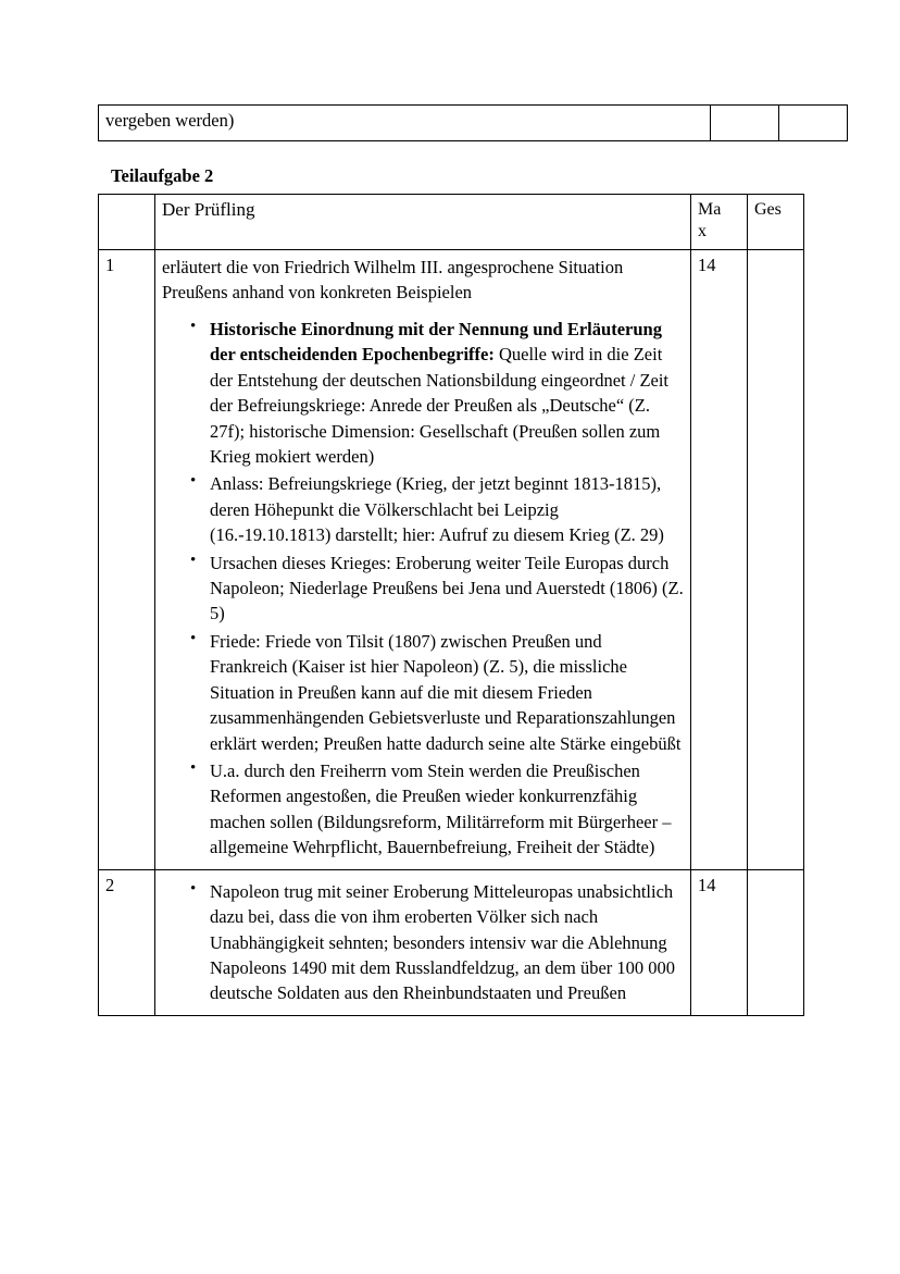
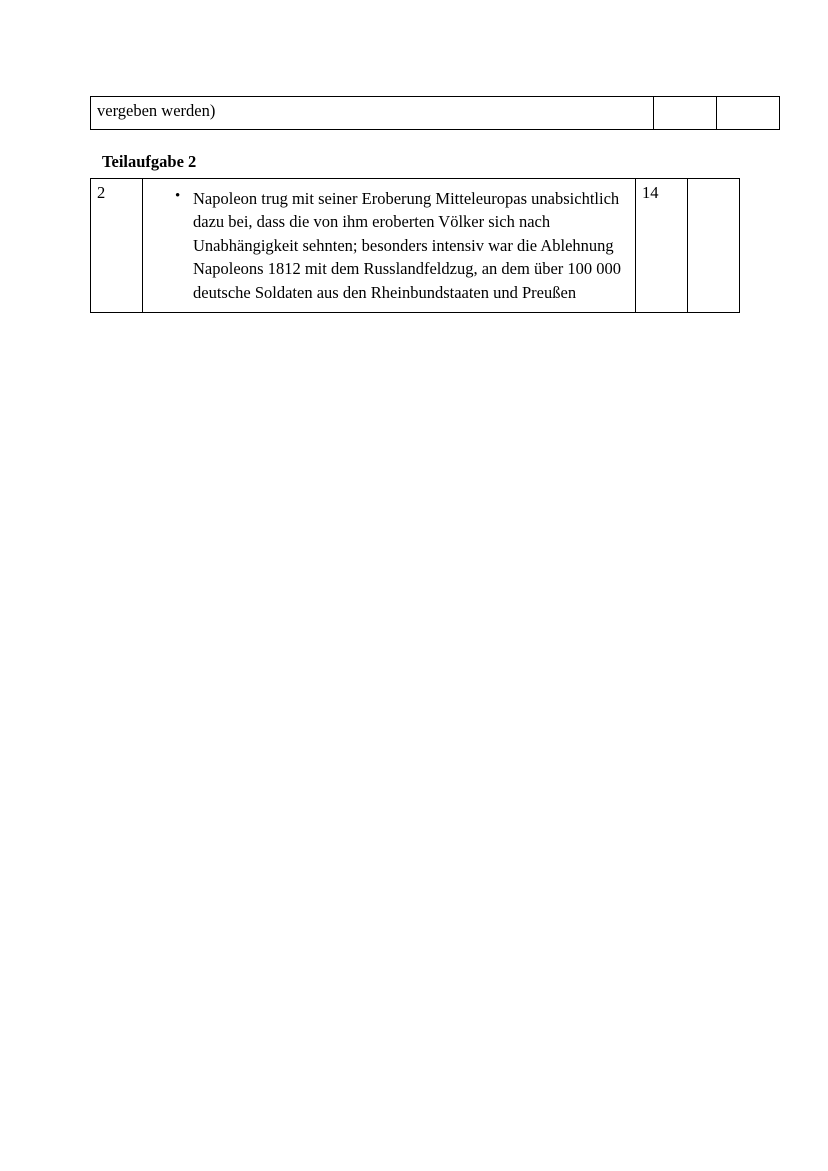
  vergeben werden)
  Teilaufgabe 2
- 	Der Prüfling	Ma x	Ges
- 1	erläutert die von Friedrich Wilhelm III. angesprochene Situation Preußens anhand von konkreten Beispielen Historische Einordnung mit der Nennung und Erläuterung der entscheidenden Epochenbegriffe: Quelle wird in die Zeit der Entstehung der deutschen Nationsbildung eingeordnet / Zeit der Befreiungskriege: Anrede der Preußen als „Deutsche“ (Z. 27f); historische Dimension: Gesellschaft (Preußen sollen zum Krieg mokiert werden) Anlass: Befreiungskriege (Krieg, der jetzt beginnt 1813-1815), deren Höhepunkt die Völkerschlacht bei Leipzig (16.-19.10.1813) darstellt; hier: Aufruf zu diesem Krieg (Z. 29) Ursachen dieses Krieges: Eroberung weiter Teile Europas durch Napoleon; Niederlage Preußens bei Jena und Auerstedt (1806) (Z. 5) Friede: Friede von Tilsit (1807) zwischen Preußen und Frankreich (Kaiser ist hier Napoleon) (Z. 5), die missliche Situation in Preußen kann auf die mit diesem Frieden zusammenhängenden Gebietsverluste und Reparationszahlungen erklärt werden; Preußen hatte dadurch seine alte Stärke eingebüßt U.a. durch den Freiherrn vom Stein werden die Preußischen Reformen angestoßen, die Preußen wieder konkurrenzfähig machen sollen (Bildungsreform, Militärreform mit Bürgerheer – allgemeine Wehrpflicht, Bauernbefreiung, Freiheit der Städte)	14
- 2	Napoleon trug mit seiner Eroberung Mitteleuropas unabsichtlich dazu bei, dass die von ihm eroberten Völker sich nach Unabhängigkeit sehnten; besonders intensiv war die Ablehnung Napoleons 1490 mit dem Russlandfeldzug, an dem über 100 000 deutsche Soldaten aus den Rheinbundstaaten und Preußen	14
+ 2	Napoleon trug mit seiner Eroberung Mitteleuropas unabsichtlich dazu bei, dass die von ihm eroberten Völker sich nach Unabhängigkeit sehnten; besonders intensiv war die Ablehnung Napoleons 1812 mit dem Russlandfeldzug, an dem über 100 000 deutsche Soldaten aus den Rheinbundstaaten und Preußen	14
